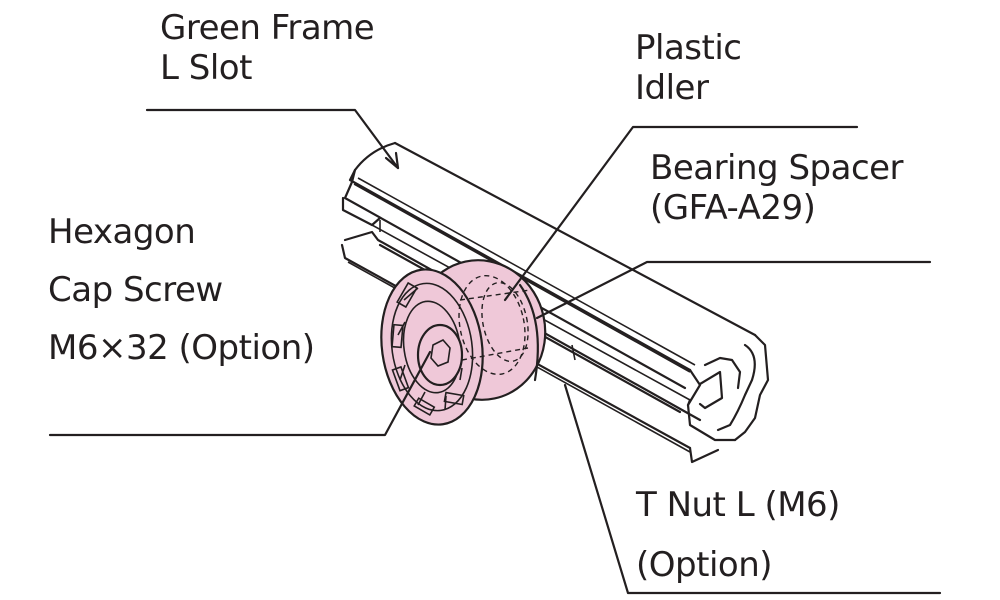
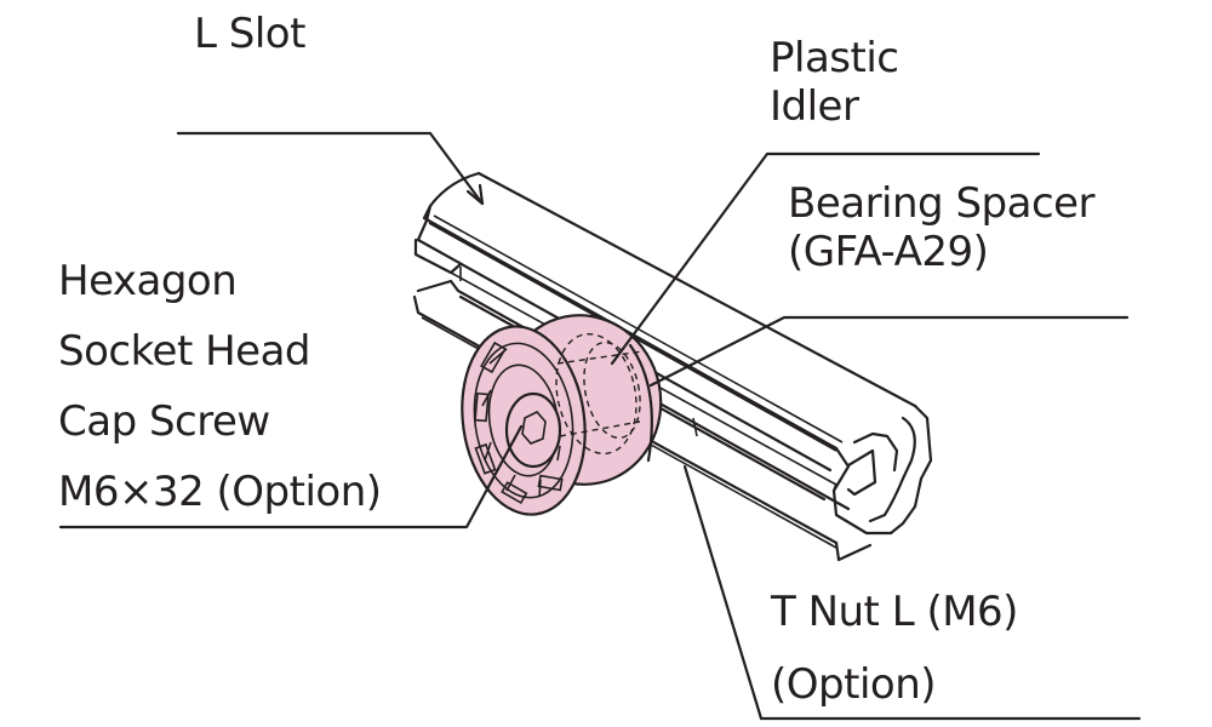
- Green Frame
  L Slot
  Plastic
  Idler
  Bearing Spacer
  (GFA-A29)
  Hexagon
+ Socket Head
  Cap Screw
  M6×32 (Option)
  T Nut L (M6)
  (Option)
